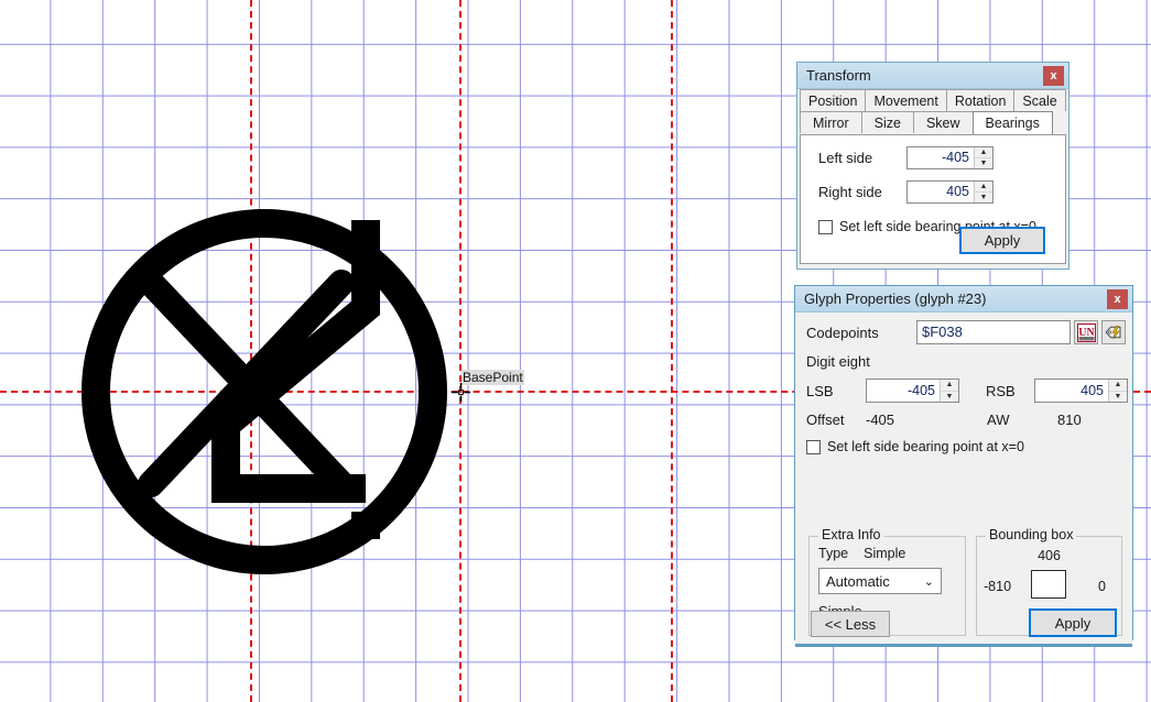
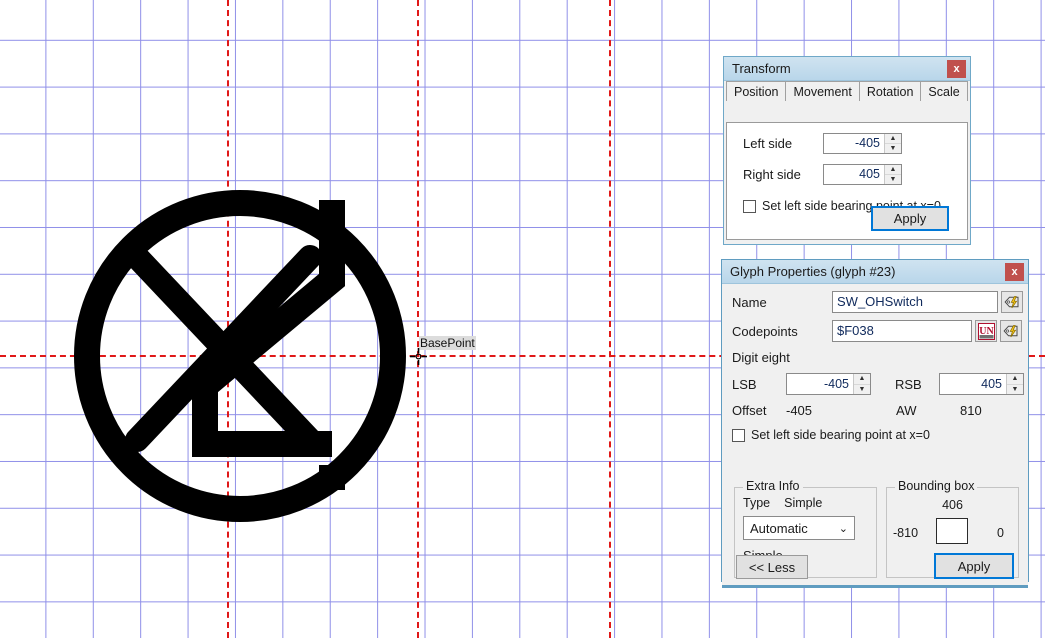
  BasePoint
  Transform
  x
  Position
  Movement
  Rotation
  Scale
- Mirror
- Size
- Skew
- Bearings
  Left side
  -405
  Right side
  405
  Apply
  Glyph Properties (glyph #23)
  x
+ Name
+ SW_OHSwitch
  Codepoints
  $F038
  UN
  Digit eight
  LSB
  -405
  RSB
  405
  Offset
  -405
  AW
  810
  Set left side bearing point at x=0
  Extra Info
  Type
  Simple
  Automatic
  ⌄
  Bounding box
  406
  -810
  0
  << Less
  Apply
